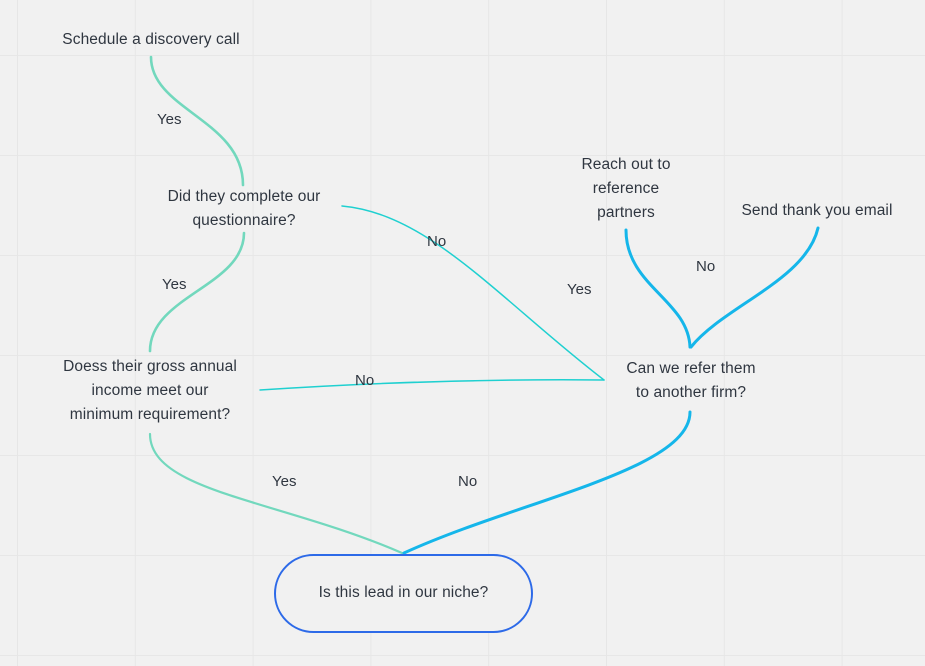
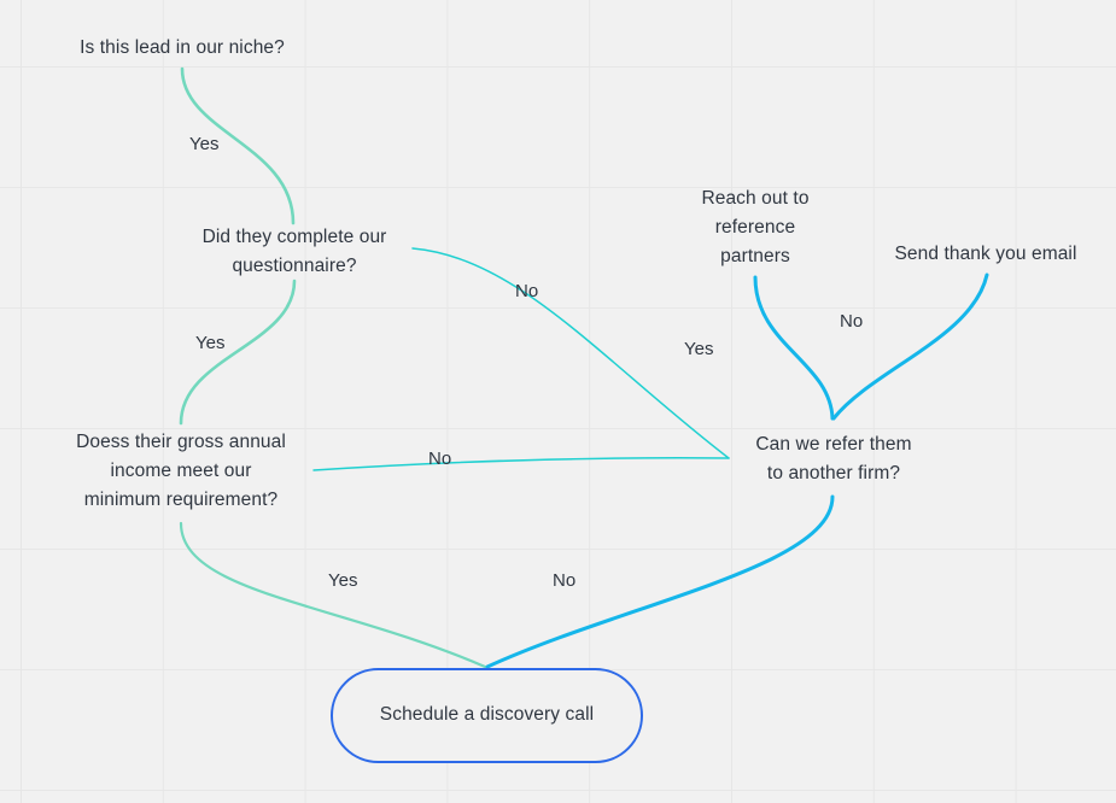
- Schedule a discovery call
+ Is this lead in our niche?
  Did they complete our
  questionnaire?
  Doess their gross annual
  income meet our
  minimum requirement?
  Reach out to
  reference
  partners
  Send thank you email
  Can we refer them
  to another firm?
- Is this lead in our niche?
+ Schedule a discovery call
  Yes
  Yes
  No
  Yes
  No
  No
  Yes
  No
